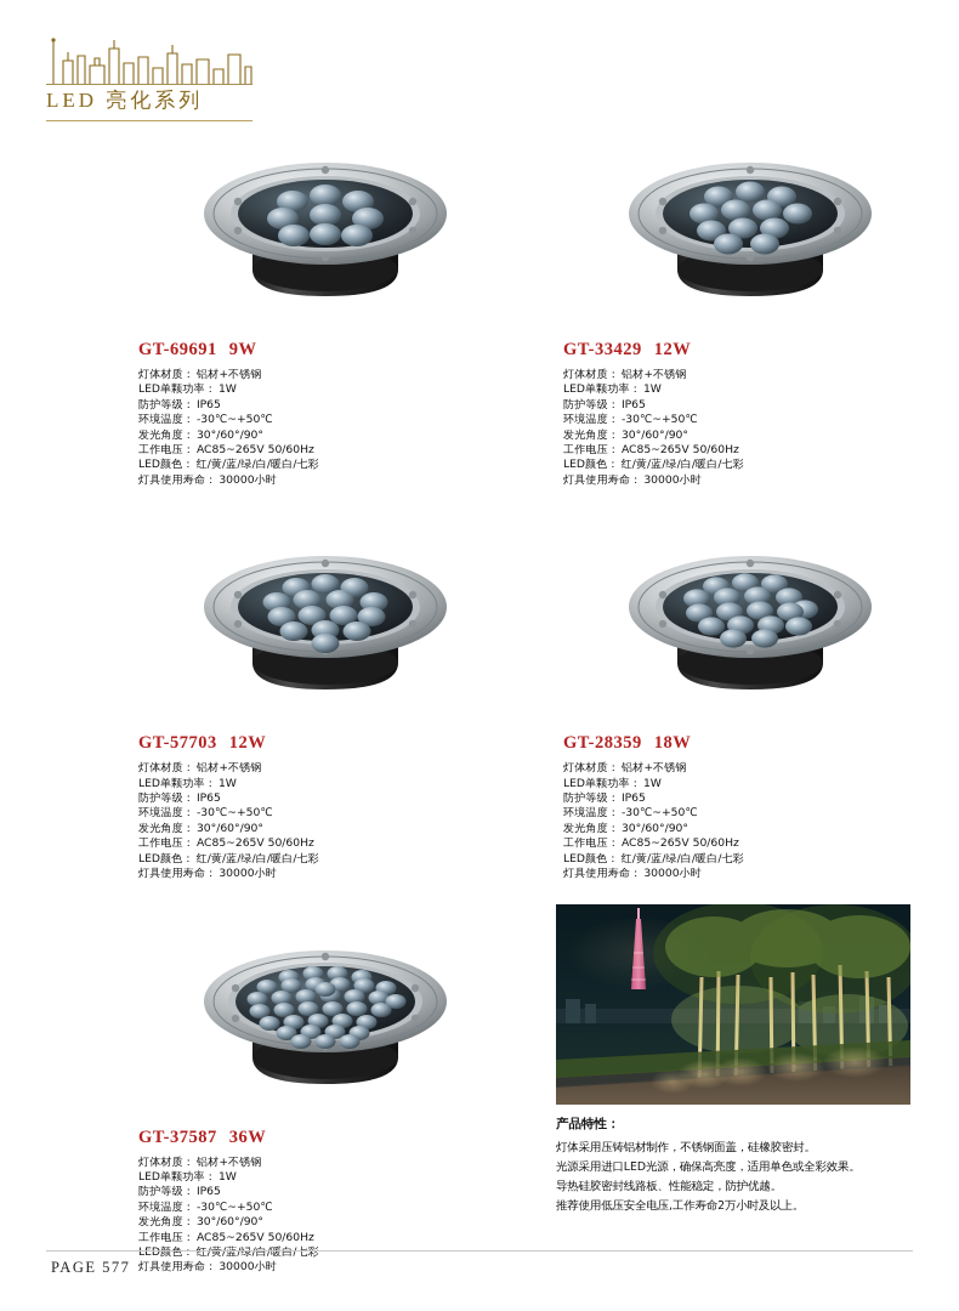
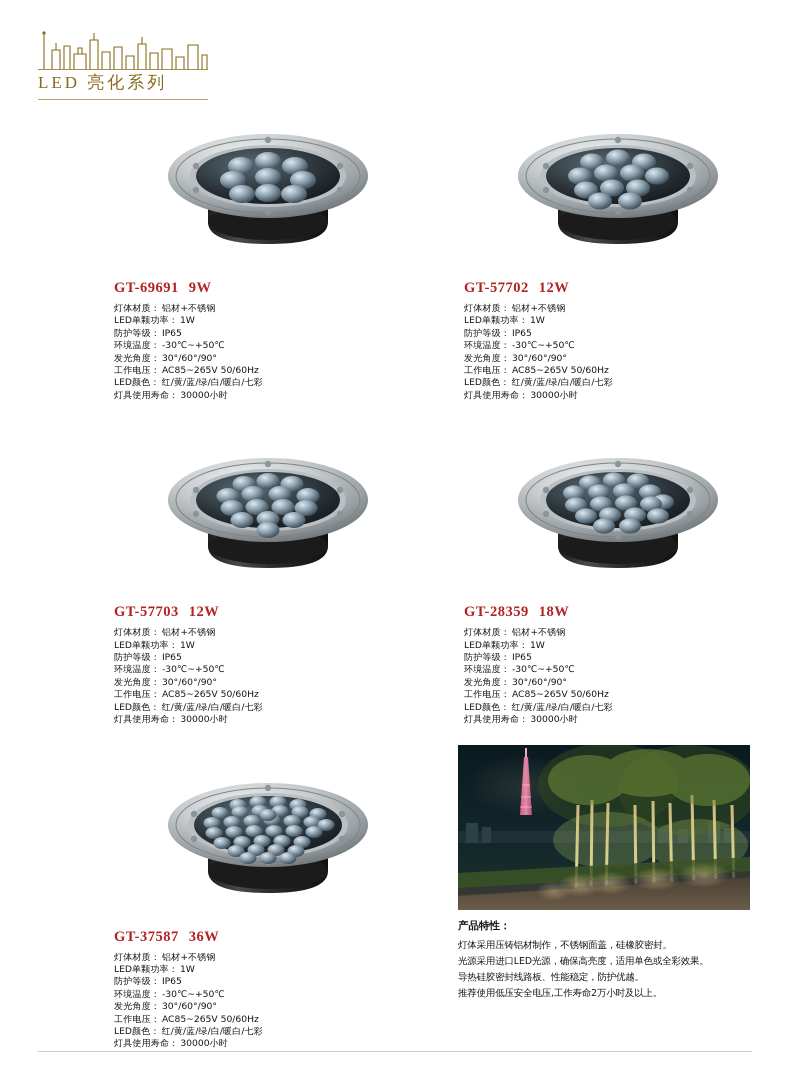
  LED 亮化系列
  GT-69691 9W
  灯体材质： 铝材+不锈钢
  LED单颗功率： 1W
  防护等级： IP65
  环境温度： -30℃~+50℃
  发光角度： 30°/60°/90°
  工作电压： AC85~265V 50/60Hz
  LED颜色： 红/黄/蓝/绿/白/暖白/七彩
  灯具使用寿命： 30000小时
- GT-33429 12W
+ GT-57702 12W
  灯体材质： 铝材+不锈钢
  LED单颗功率： 1W
  防护等级： IP65
  环境温度： -30℃~+50℃
  发光角度： 30°/60°/90°
  工作电压： AC85~265V 50/60Hz
  LED颜色： 红/黄/蓝/绿/白/暖白/七彩
  灯具使用寿命： 30000小时
  GT-57703 12W
  灯体材质： 铝材+不锈钢
  LED单颗功率： 1W
  防护等级： IP65
  环境温度： -30℃~+50℃
  发光角度： 30°/60°/90°
  工作电压： AC85~265V 50/60Hz
  LED颜色： 红/黄/蓝/绿/白/暖白/七彩
  灯具使用寿命： 30000小时
  GT-28359 18W
  灯体材质： 铝材+不锈钢
  LED单颗功率： 1W
  防护等级： IP65
  环境温度： -30℃~+50℃
  发光角度： 30°/60°/90°
  工作电压： AC85~265V 50/60Hz
  LED颜色： 红/黄/蓝/绿/白/暖白/七彩
  灯具使用寿命： 30000小时
  GT-37587 36W
  灯体材质： 铝材+不锈钢
  LED单颗功率： 1W
  防护等级： IP65
  环境温度： -30℃~+50℃
  发光角度： 30°/60°/90°
  工作电压： AC85~265V 50/60Hz
  LED颜色： 红/黄/蓝/绿/白/暖白/七彩
  灯具使用寿命： 30000小时
  产品特性：
  灯体采用压铸铝材制作，不锈钢面盖，硅橡胶密封。
  光源采用进口LED光源，确保高亮度，适用单色或全彩效果。
  导热硅胶密封线路板、性能稳定，防护优越。
  推荐使用低压安全电压,工作寿命2万小时及以上。
- PAGE 577
